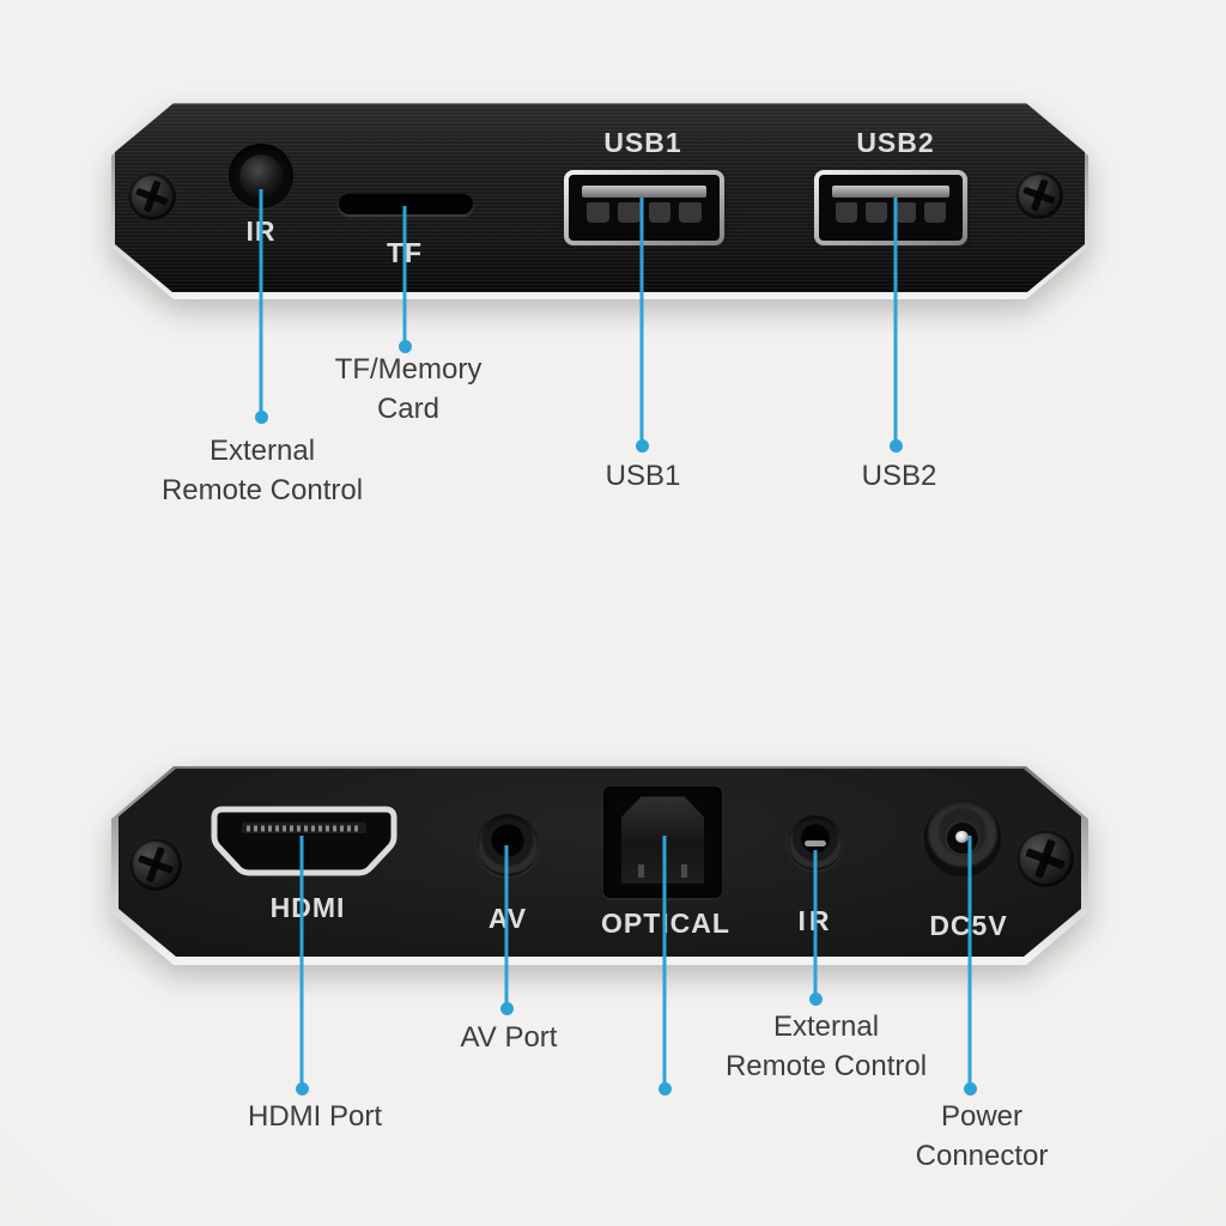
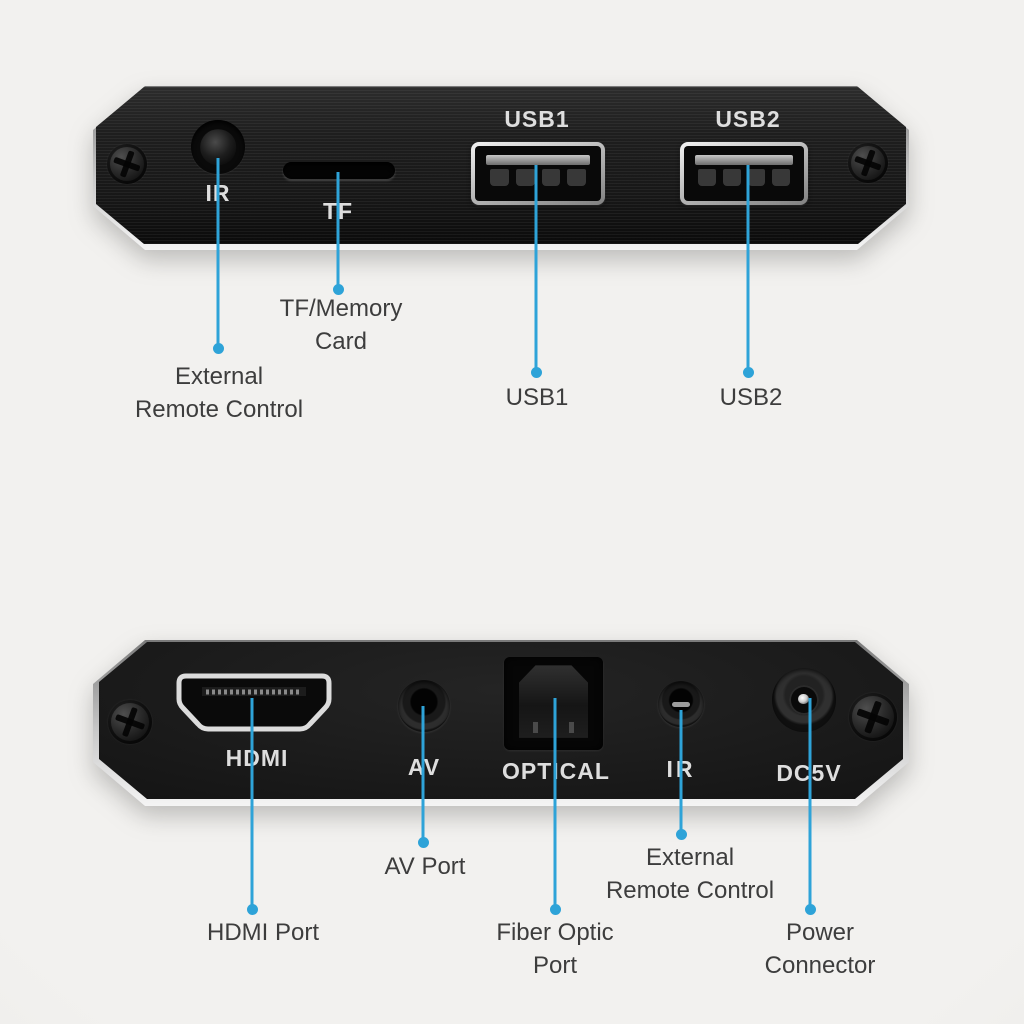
  IR
  TF
  USB1
  USB2
  TF/Memory
  Card
  External
  Remote Control
  USB1
  USB2
  HMI
  AV
  OPTCAL
  IR
  DC5V
  External
  Remote Control
  AV Port
  HDMI Port
+ Fiber Optic
+ Port
  Power
  Connector
